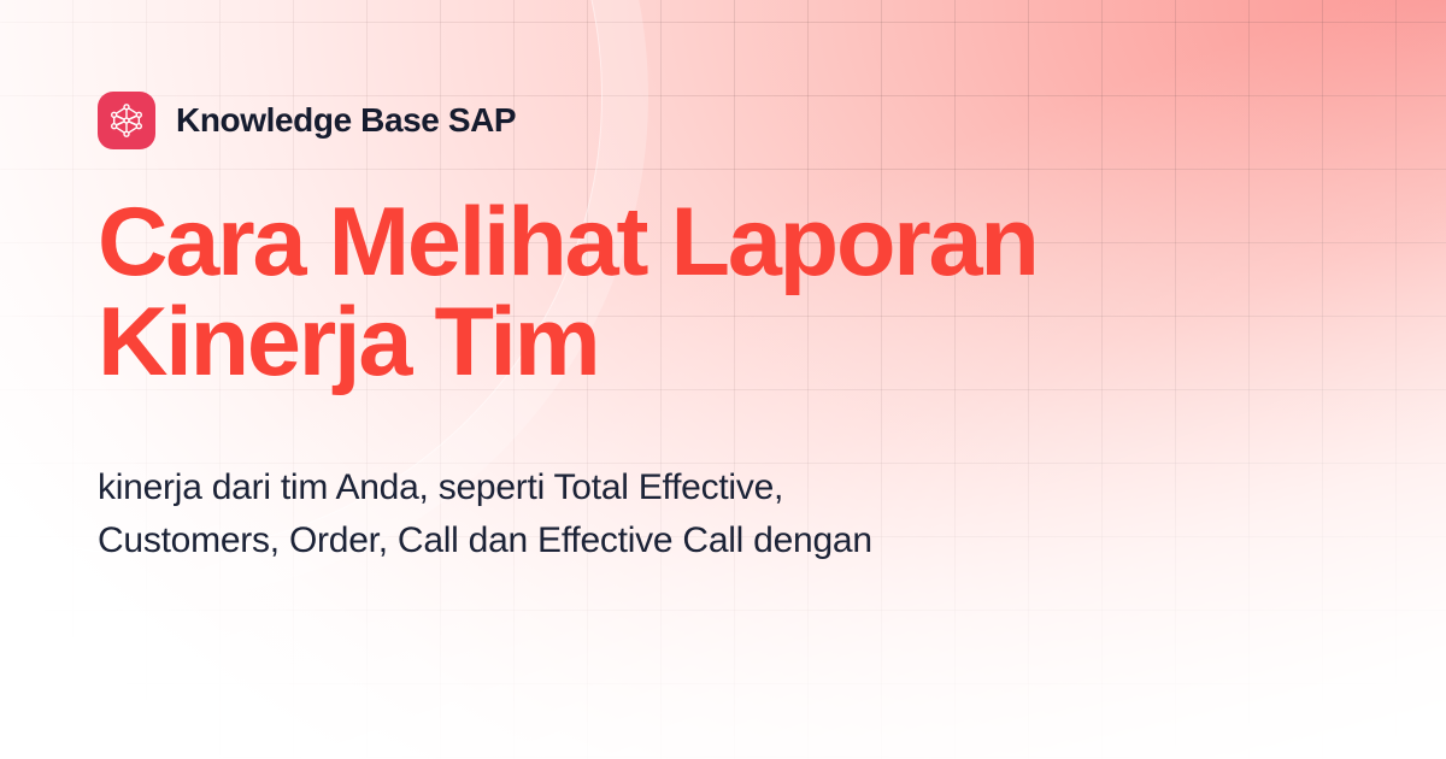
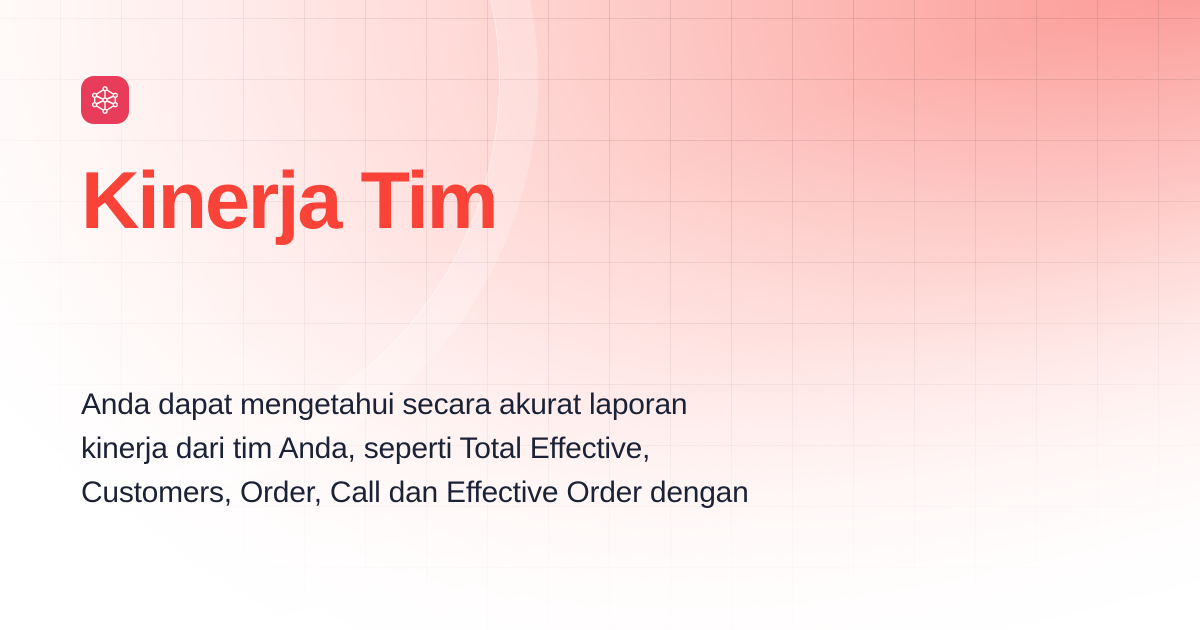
- Knowledge Base SAP
- Cara Melihat Laporan
  Kinerja Tim
+ Anda dapat mengetahui secara akurat laporan
  kinerja dari tim Anda, seperti Total Effective,
- Customers, Order, Call dan Effective Call dengan
+ Customers, Order, Call dan Effective Order dengan
